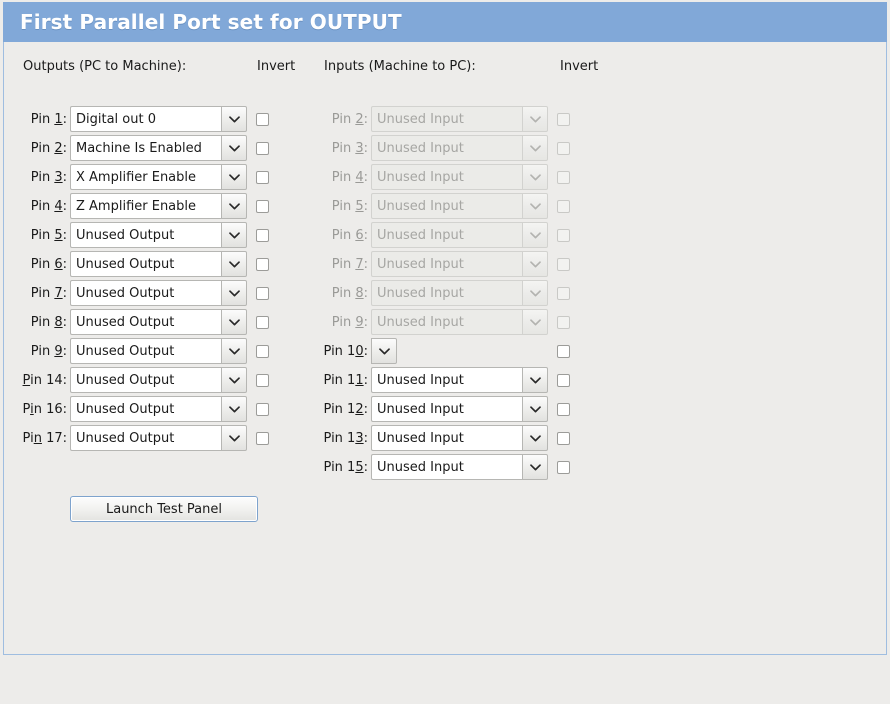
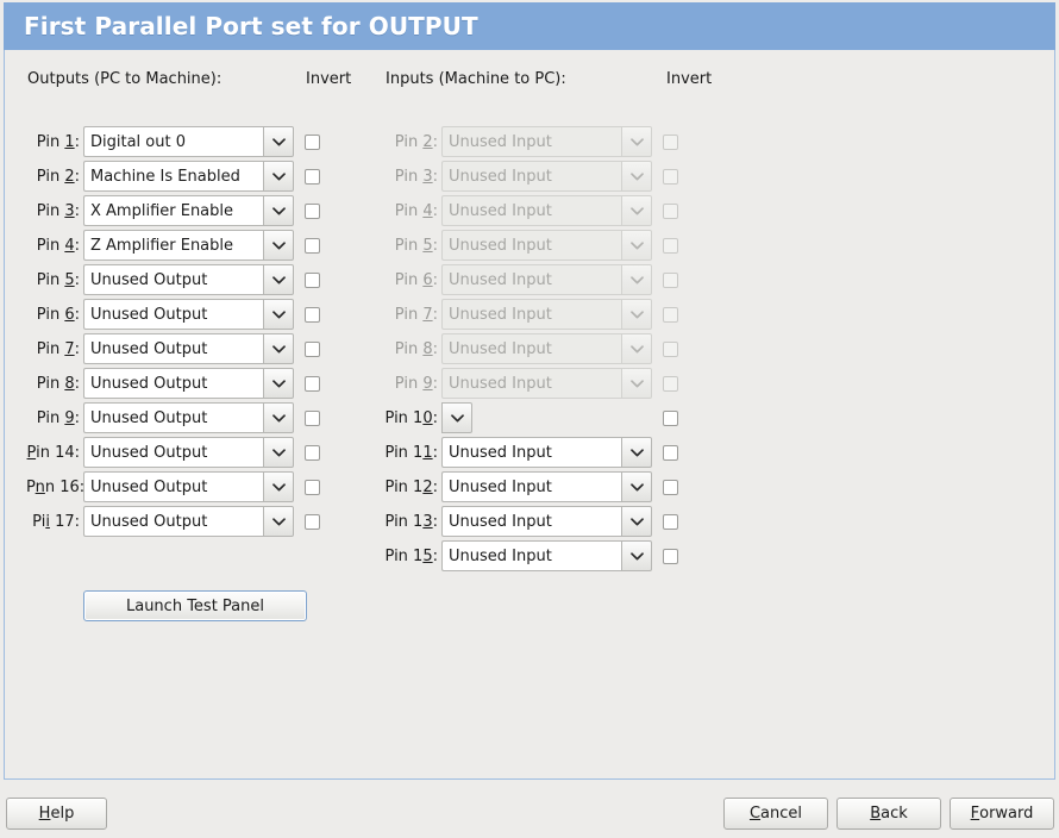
  First Parallel Port set for OUTPUT
  Outputs (PC to Machine):
  Invert
  Inputs (Machine to PC):
  Invert
  Pin 1:
  Digital out 0
  Pin 2:
  Machine Is Enabled
  Pin 3:
  X Amplifier Enable
  Pin 4:
  Z Amplifier Enable
  Pin 5:
  Unused Output
  Pin 6:
  Unused Output
  Pin 7:
  Unused Output
  Pin 8:
  Unused Output
  Pin 9:
  Unused Output
  Pin 14:
  Unused Output
- Pin 16:
+ Pnn 16:
  Unused Output
- Pin 17:
+ Pii 17:
  Unused Output
  Pin 2:
  Unused Input
  Pin 3:
  Unused Input
  Pin 4:
  Unused Input
  Pin 5:
  Unused Input
  Pin 6:
  Unused Input
  Pin 7:
  Unused Input
  Pin 8:
  Unused Input
  Pin 9:
  Unused Input
  Pin 10:
  Pin 11:
  Unused Input
  Pin 12:
  Unused Input
  Pin 13:
  Unused Input
  Pin 15:
  Unused Input
  Launch Test Panel
+ H
+ elp
+ C
+ ancel
+ B
+ ack
+ F
+ orward
